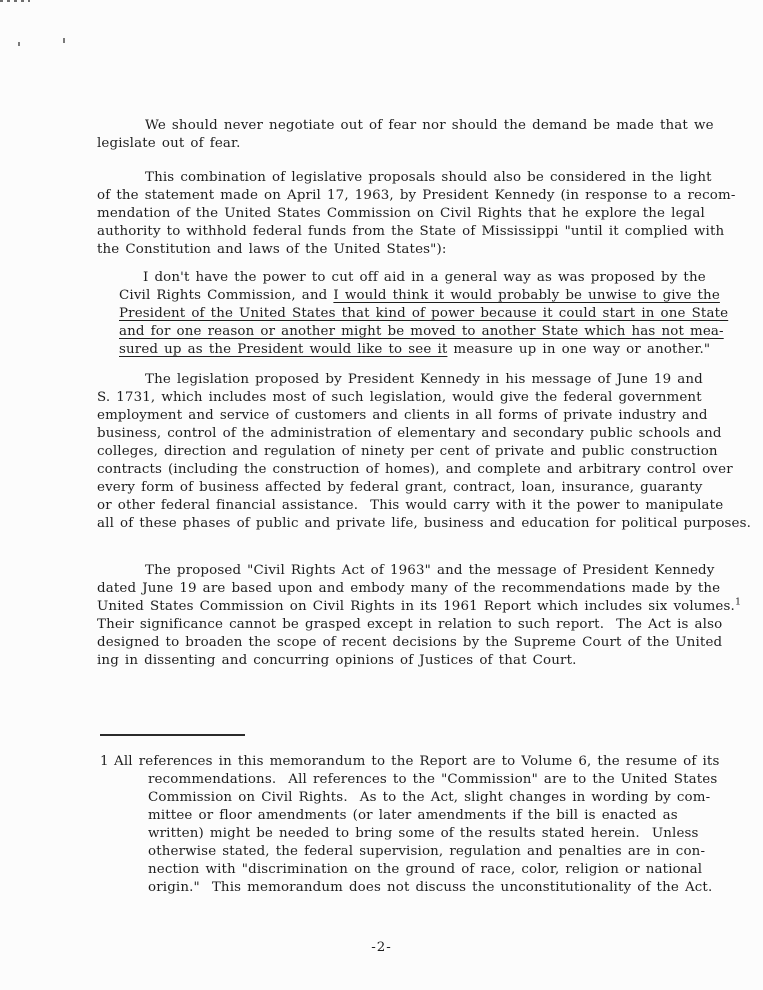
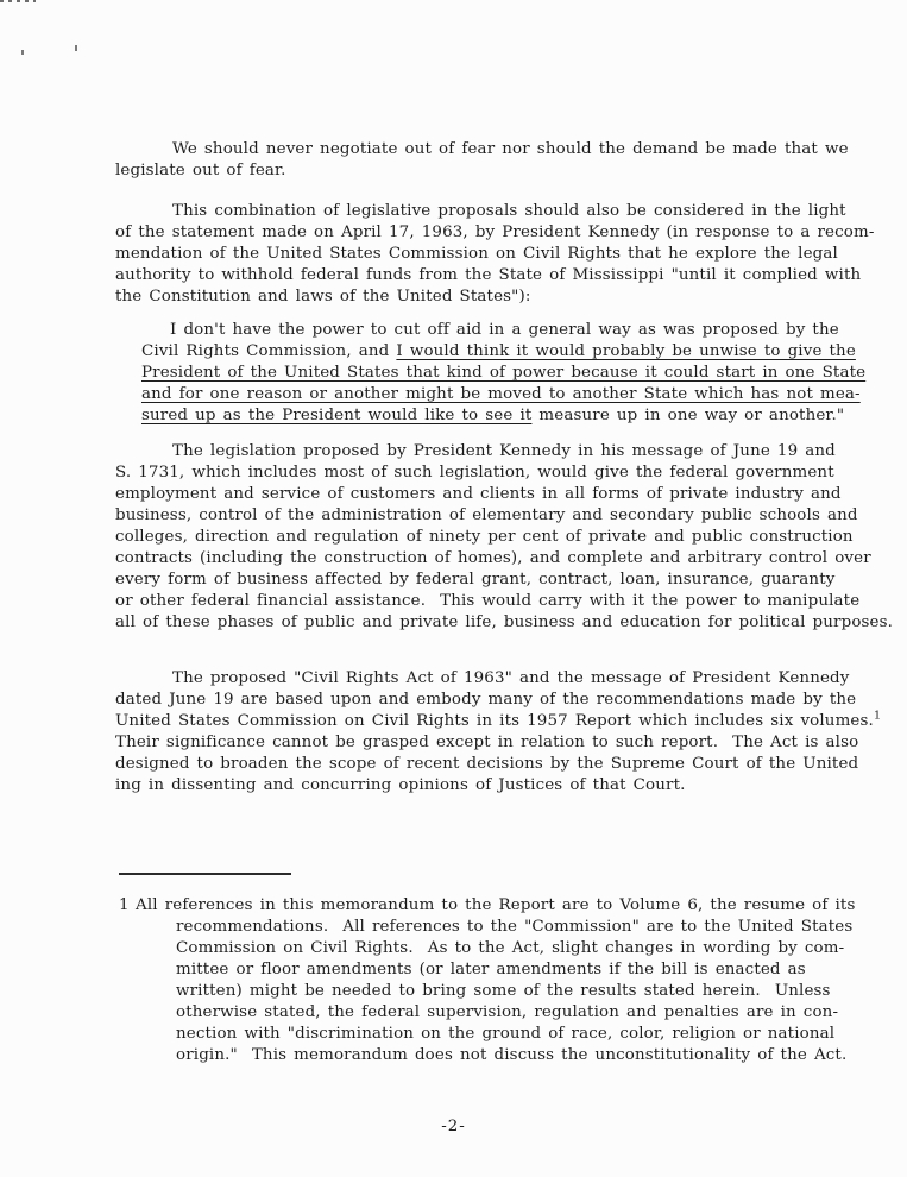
  We should never negotiate out of fear nor should the demand be made that we
  legislate out of fear.
  This combination of legislative proposals should also be considered in the light
  of the statement made on April 17, 1963, by President Kennedy (in response to a recom-
  mendation of the United States Commission on Civil Rights that he explore the legal
  authority to withhold federal funds from the State of Mississippi "until it complied with
  the Constitution and laws of the United States"):
  I don't have the power to cut off aid in a general way as was proposed by the
  Civil Rights Commission, and I would think it would probably be unwise to give the
  President of the United States that kind of power because it could start in one State
  and for one reason or another might be moved to another State which has not mea-
  sured up as the President would like to see it measure up in one way or another."
  The legislation proposed by President Kennedy in his message of June 19 and
  S. 1731, which includes most of such legislation, would give the federal government
  employment and service of customers and clients in all forms of private industry and
  business, control of the administration of elementary and secondary public schools and
  colleges, direction and regulation of ninety per cent of private and public construction
  contracts (including the construction of homes), and complete and arbitrary control over
  every form of business affected by federal grant, contract, loan, insurance, guaranty
  or other federal financial assistance. This would carry with it the power to manipulate
  all of these phases of public and private life, business and education for political purposes.
  The proposed "Civil Rights Act of 1963" and the message of President Kennedy
  dated June 19 are based upon and embody many of the recommendations made by the
- United States Commission on Civil Rights in its 1961 Report which includes six volumes.1
+ United States Commission on Civil Rights in its 1957 Report which includes six volumes.1
  Their significance cannot be grasped except in relation to such report. The Act is also
  designed to broaden the scope of recent decisions by the Supreme Court of the United
  ing in dissenting and concurring opinions of Justices of that Court.
  1 All references in this memorandum to the Report are to Volume 6, the resume of its
  recommendations. All references to the "Commission" are to the United States
  Commission on Civil Rights. As to the Act, slight changes in wording by com-
  mittee or floor amendments (or later amendments if the bill is enacted as
  written) might be needed to bring some of the results stated herein. Unless
  otherwise stated, the federal supervision, regulation and penalties are in con-
  nection with "discrimination on the ground of race, color, religion or national
  origin." This memorandum does not discuss the unconstitutionality of the Act.
  -2-
